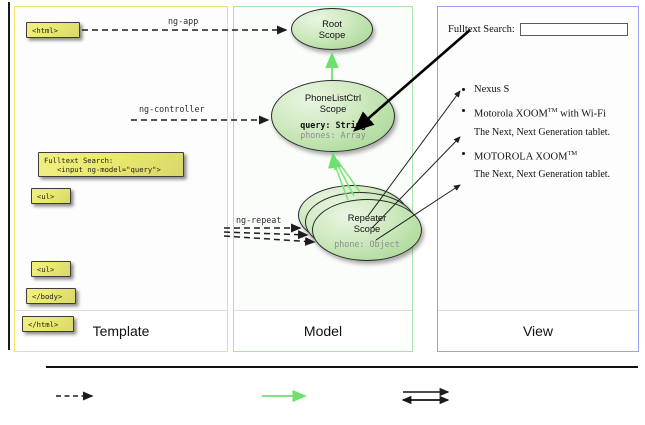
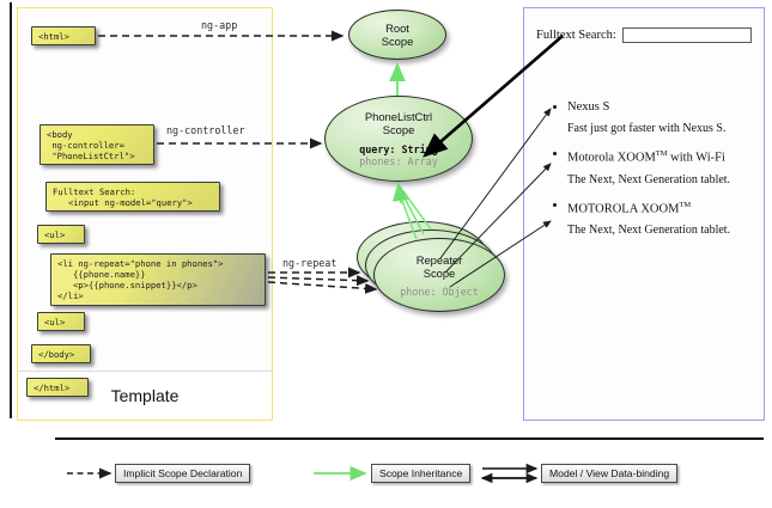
  Template
  <html>
+ <body
+ ng-controller=
+ "PhoneListCtrl">
  Fulltext Search:
  <input ng-model="query">
  <ul>
+ <li ng-repeat="phone in phones">
+ {{phone.name}}
+ <p>{{phone.snippet}}</p>
+ </li>
  <ul>
  </body>
  </html>
- Model
  Root
  Scope
  PhoneListCtrl
  Scope
  query: String
  phones: Array
  Repeater
  Scoe
  phone: Object
  Fulltext Search:
  Nexus S
+ Fast just got faster with Nexus S.
  Motorola XOOM with Wi-Fi
  The Next, Next Generation tablet.
  MOTOROLA XOOM
  The Next, Next Generation tablet.
- View
  ng-app
  ng-controller
  ng-repeat
+ Implicit Scope Declaration
+ Scope Inheritance
+ Model / View Data-binding
